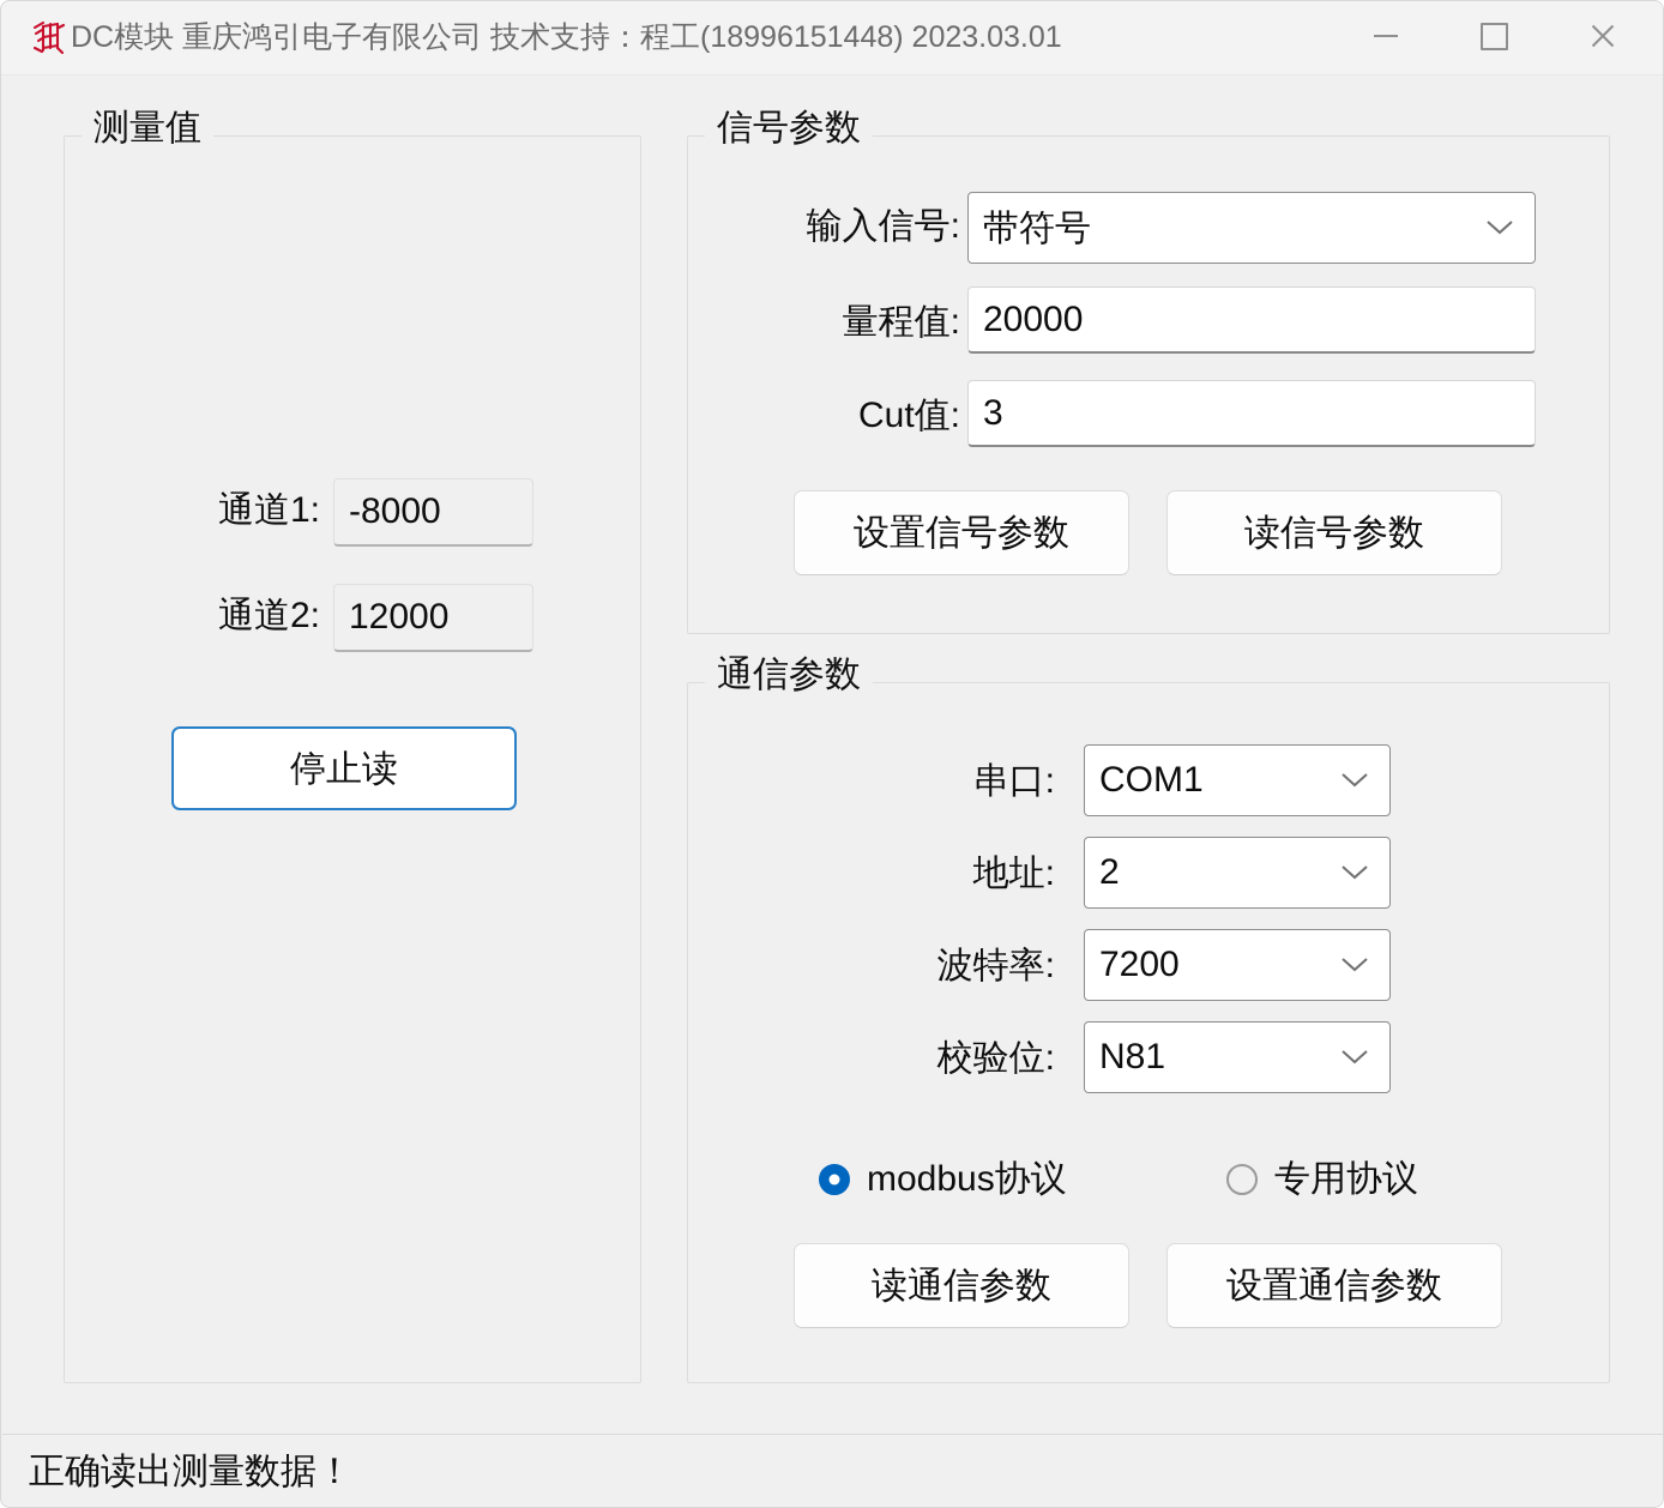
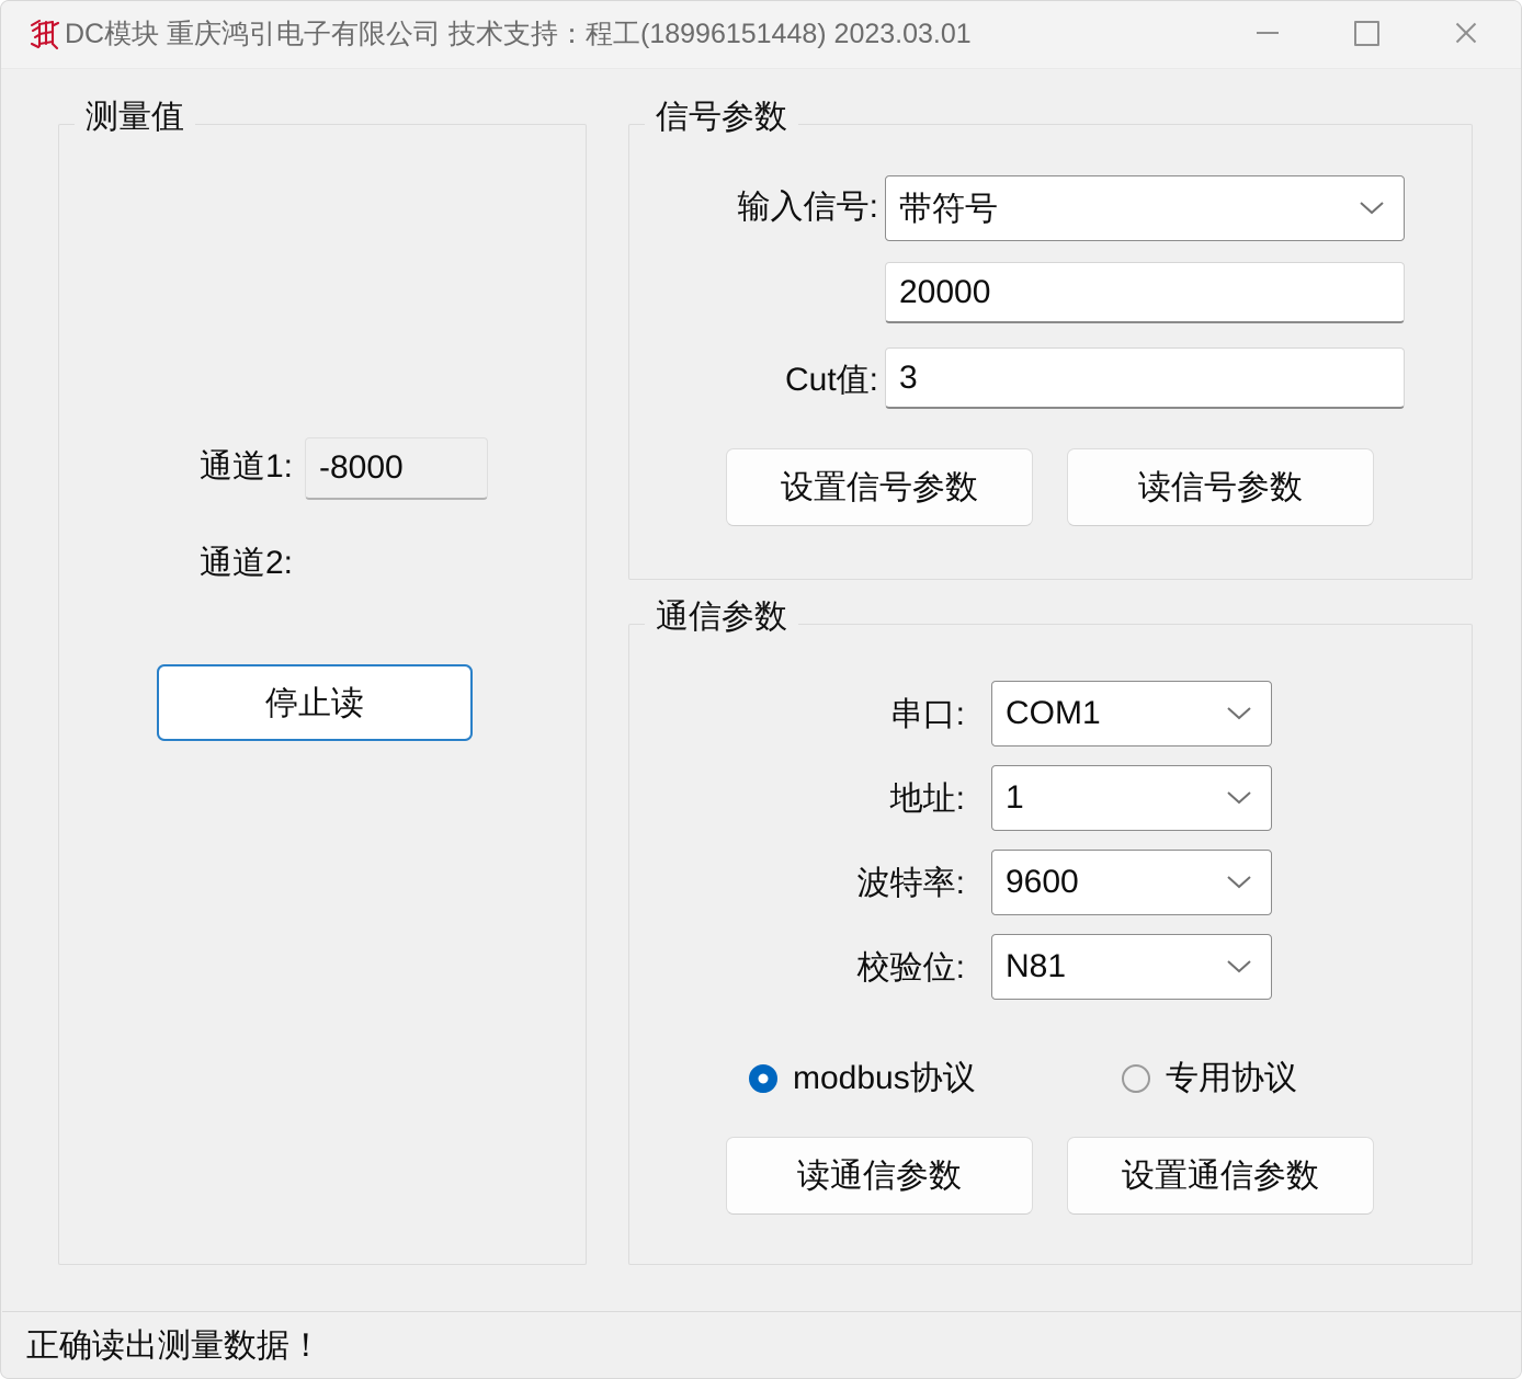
  DC模块 重庆鸿引电子有限公司 技术支持：程工(18996151448) 2023.03.01
  测量值
  通道1:
  -8000
  通道2:
- 12000
  停止读
  信号参数
  输入信号:
  带符号
- 量程值:
  20000
  Cut值:
  3
  设置信号参数
  读信号参数
  通信参数
  串口:
  COM1
  地址:
- 2
+ 1
  波特率:
- 7200
+ 9600
  校验位:
  N81
  modbus协议
  专用协议
  读通信参数
  设置通信参数
  正确读出测量数据！
